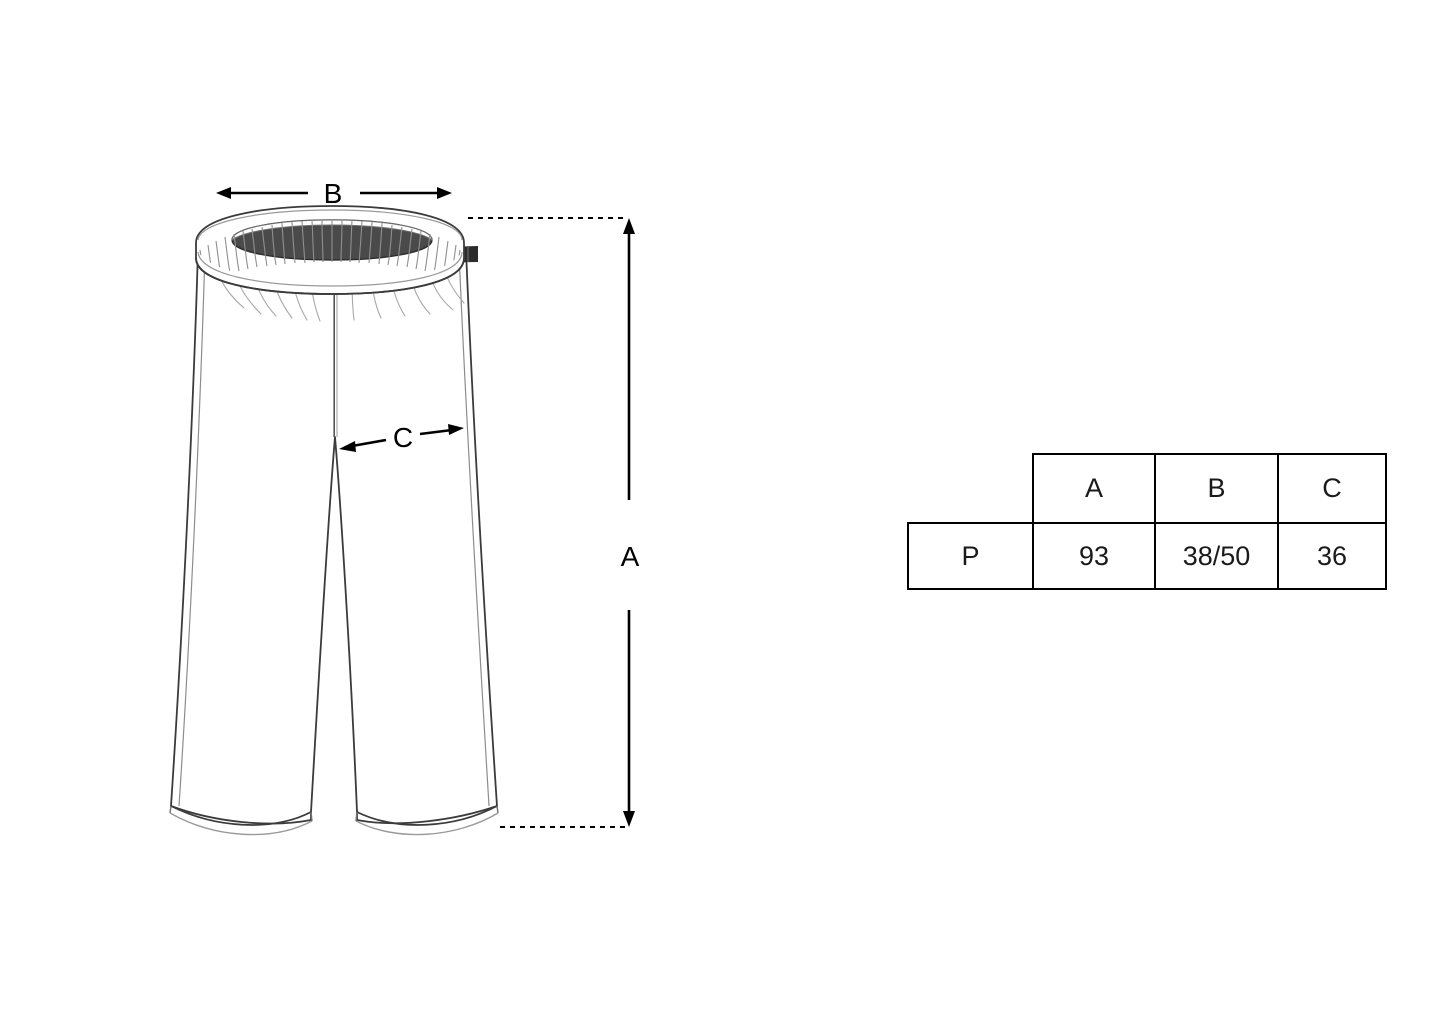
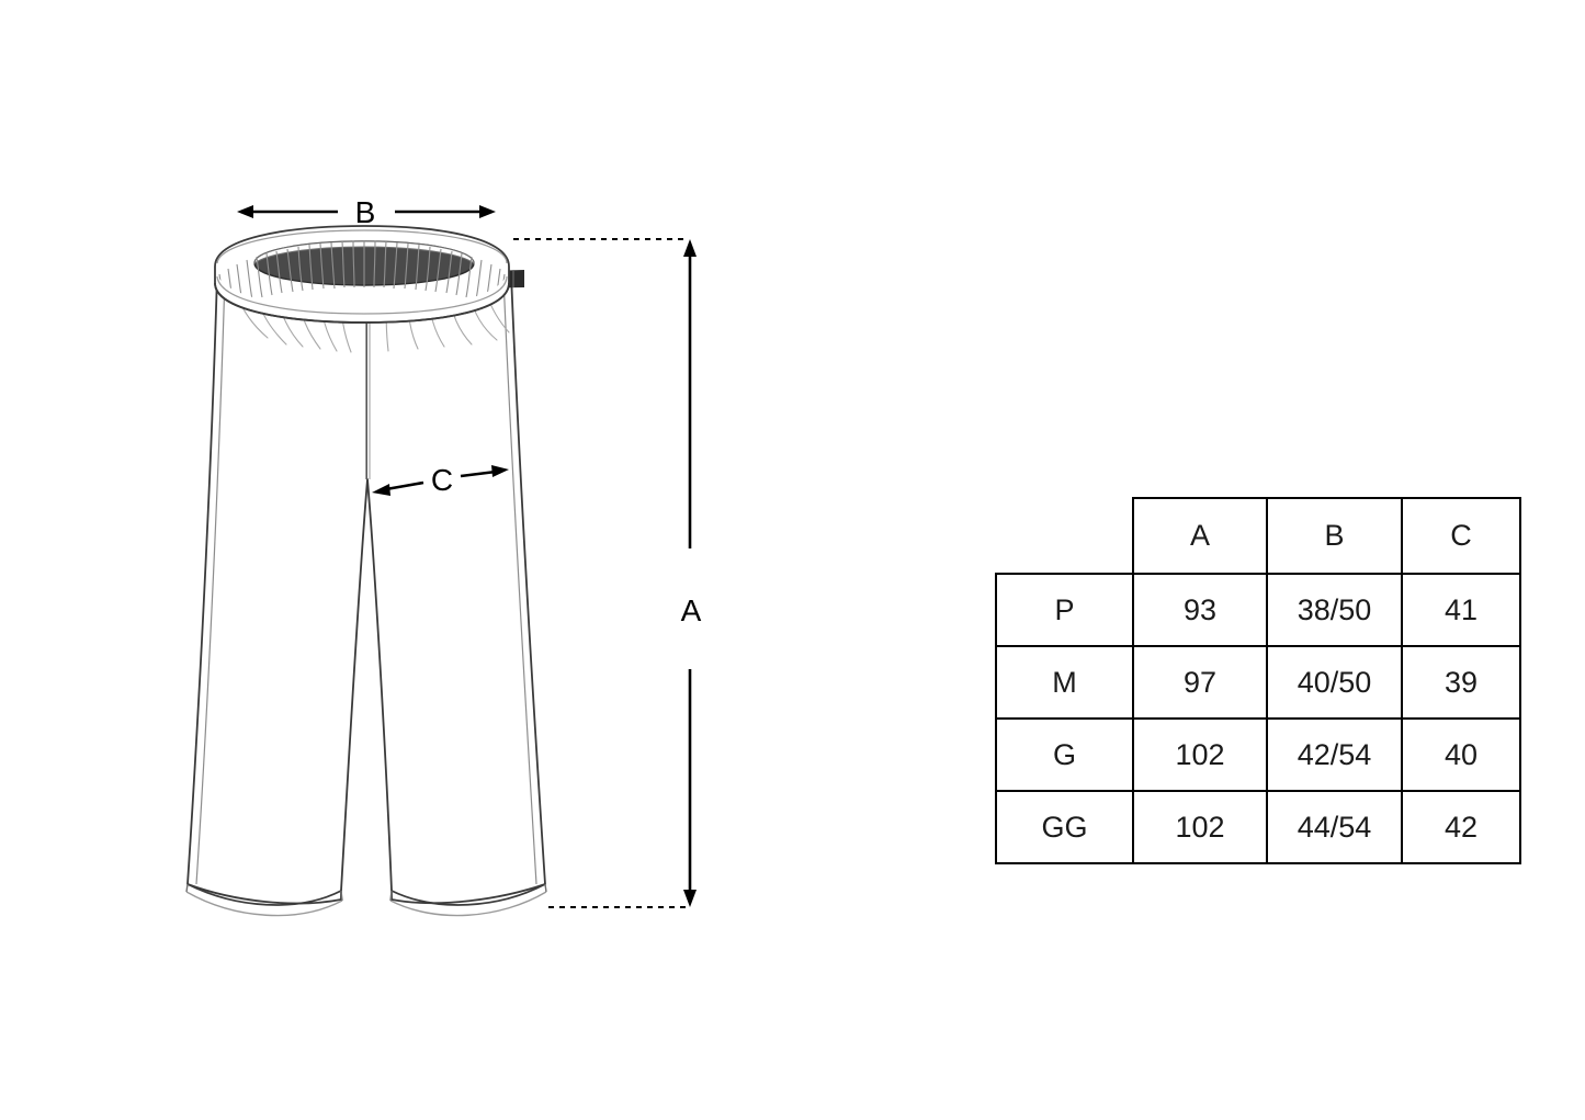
  B
  C
  A
  	A	B	C
- P	93	38/50	36
+ P	93	38/50	41
+ M	97	40/50	39
+ G	102	42/54	40
+ GG	102	44/54	42
